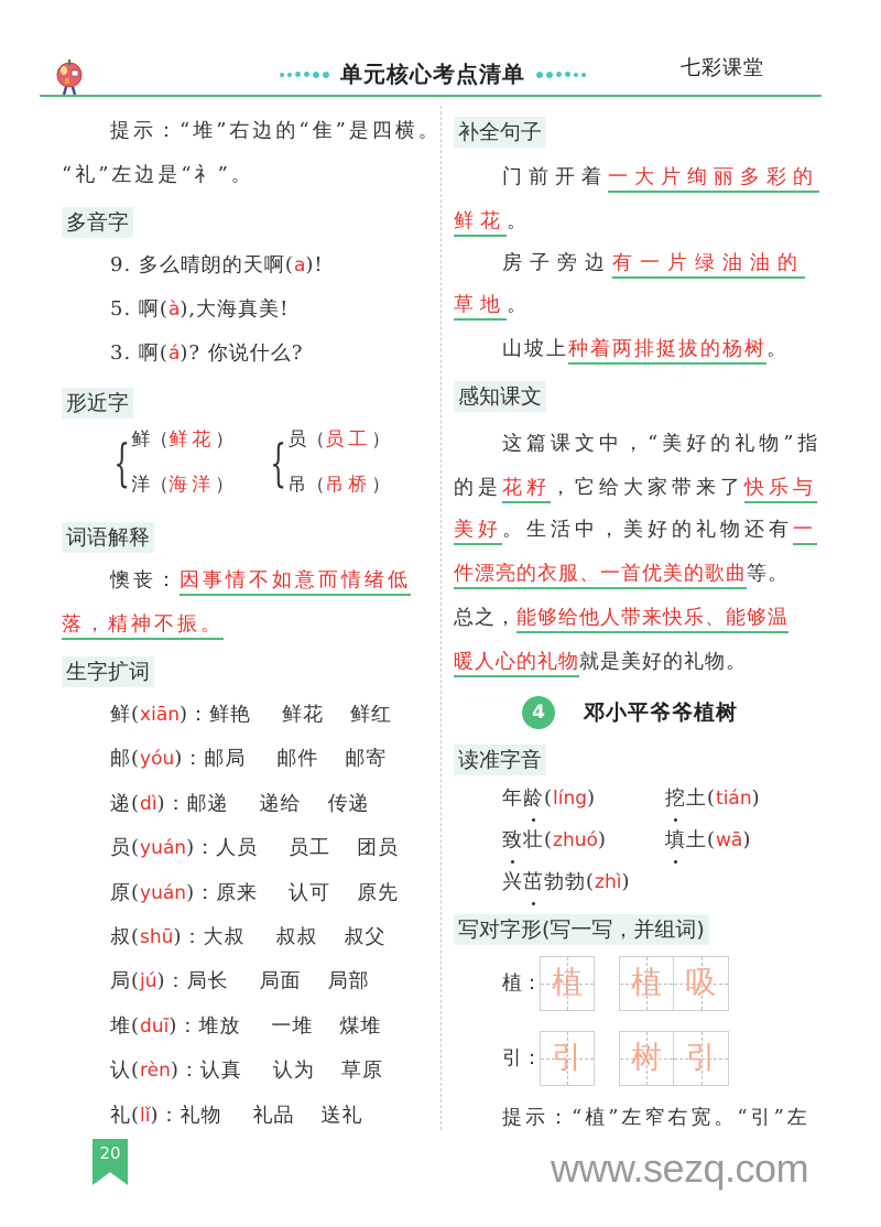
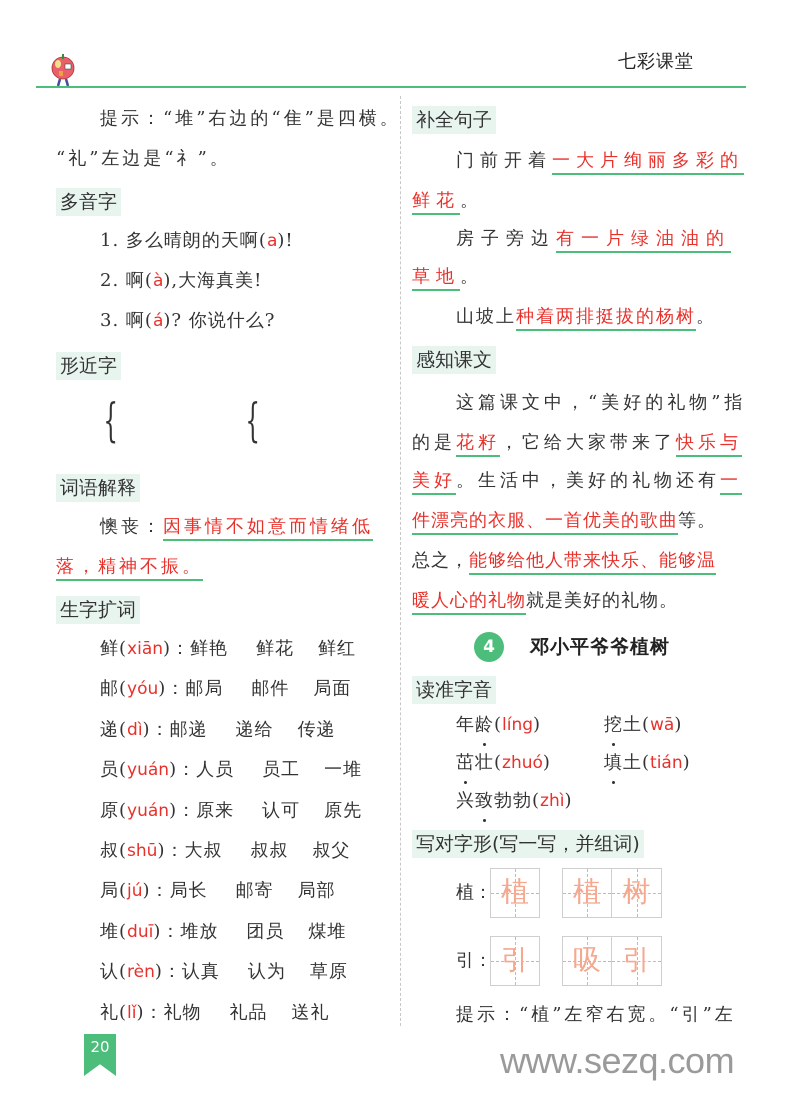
- 单元核心考点清单
  七彩课堂
  提示：“堆”右边的“隹”是四横。
  “礼”左边是“礻”。
  多音字
- 9. 多么晴朗的天啊(a)!
+ 1. 多么晴朗的天啊(a)!
- 5. 啊(à),大海真美!
+ 2. 啊(à),大海真美!
  3. 啊(á)? 你说什么?
  形近字
  {
- 鲜（鲜花）
- 洋（海洋）
  {
- 员（员工）
- 吊（吊桥）
  词语解释
  懊丧：因事情不如意而情绪低
  落，精神不振。
  生字扩词
  鲜(xiān)：鲜艳 鲜花 鲜红
- 邮(yóu)：邮局 邮件 邮寄
+ 邮(yóu)：邮局 邮件 局面
  递(dì)：邮递 递给 传递
- 员(yuán)：人员 员工 团员
+ 员(yuán)：人员 员工 一堆
  原(yuán)：原来 认可 原先
  叔(shū)：大叔 叔叔 叔父
- 局(jú)：局长 局面 局部
+ 局(jú)：局长 邮寄 局部
- 堆(duī)：堆放 一堆 煤堆
+ 堆(duī)：堆放 团员 煤堆
  认(rèn)：认真 认为 草原
  礼(lǐ)：礼物 礼品 送礼
  补全句子
  门前开着一大片绚丽多彩的
  鲜花。
  房子旁边有一片绿油油的
  草地。
  山坡上种着两排挺拔的杨树。
  感知课文
  这篇课文中，“美好的礼物”指
  的是花籽，它给大家带来了快乐与
  美好。生活中，美好的礼物还有一
  件漂亮的衣服、一首优美的歌曲等。
  总之，能够给他人带来快乐、能够温
  暖人心的礼物就是美好的礼物。
  4
  邓小平爷爷植树
  读准字音
  年龄(líng)
- 挖土(tián)
+ 挖土(wā)
- 致壮(zhuó)
+ 茁壮(zhuó)
- 填土(wā)
+ 填土(tián)
- 兴茁勃勃(zhì)
+ 兴致勃勃(zhì)
  写对字形(写一写，并组词)
  植：
  植
  植
- 吸
+ 树
  引：
  引
- 树
+ 吸
  引
  提示：“植”左窄右宽。“引”左
  20
  www.sezq.com
